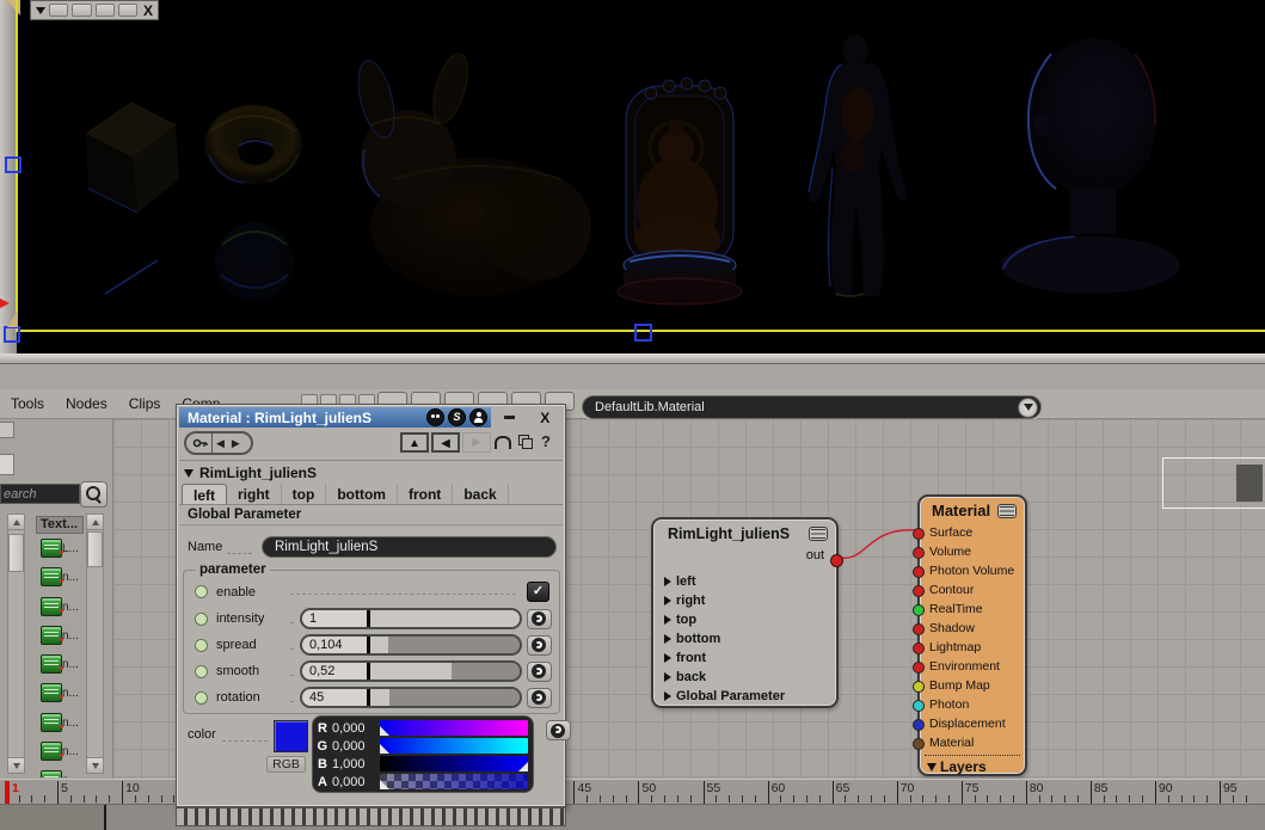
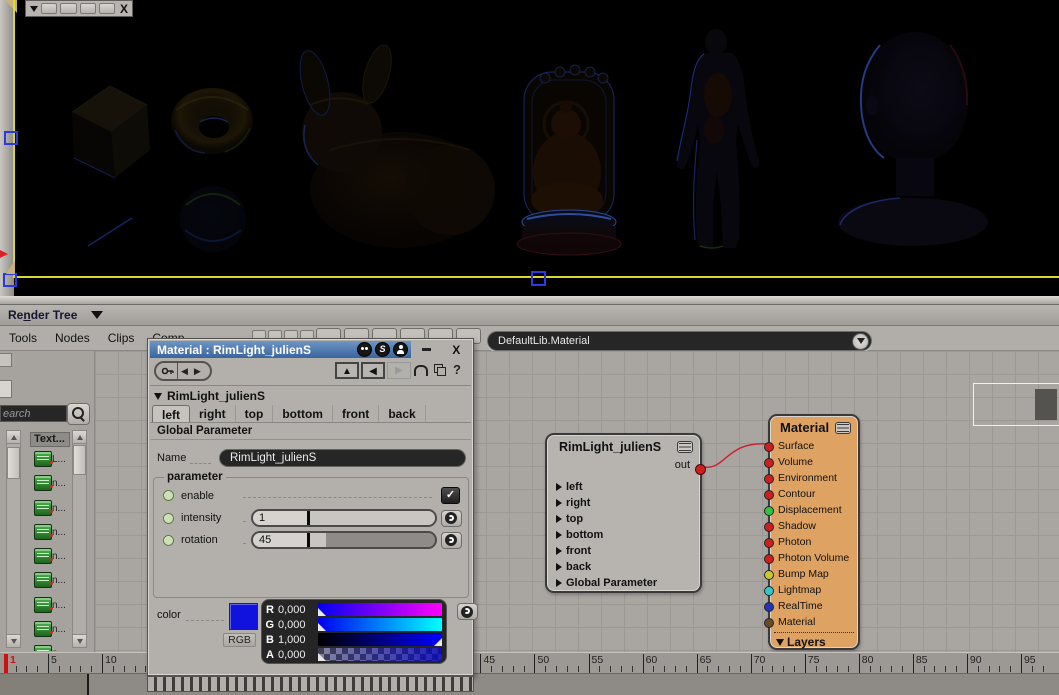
  X
+ Render Tree
  Tools Nodes Clips
  DefaultLib.Material
  RimLight_julienS
  out
  left
  right
  top
  bottom
  front
  back
  Global Parameter
  Material
  Surface
  Volume
- Photon Volume
+ Environment
  Contour
- RealTime
+ Displacement
  Shadow
- Lightmap
+ Photon
- Environment
+ Photon Volume
  Bump Map
- Photon
+ Lightmap
- Displacement
+ RealTime
  Material
  Layers
  earch
  Text...
  L...
  n...
  n...
  n...
  n...
  n...
  n...
  n...
  5
  10
  45
  50
  55
  60
  65
  70
  75
  80
  85
  90
  95
  1
  Material : RimLight_julienS
  S
  X
  ◀
  ▶
  ▲
  ◀
  ▶
  ?
  RimLight_julienS
  left
  right
  top
  bottom
  front
  back
  Global Parameter
  Name
  RimLight_julienS
  parameter
  enable
  ✓
  intensity
  1
- spread
- 0,104
- smooth
- 0,52
  rotation
  45
  color
  RGB
  R
  0,000
  G
  0,000
  B
  1,000
  A
  0,000
